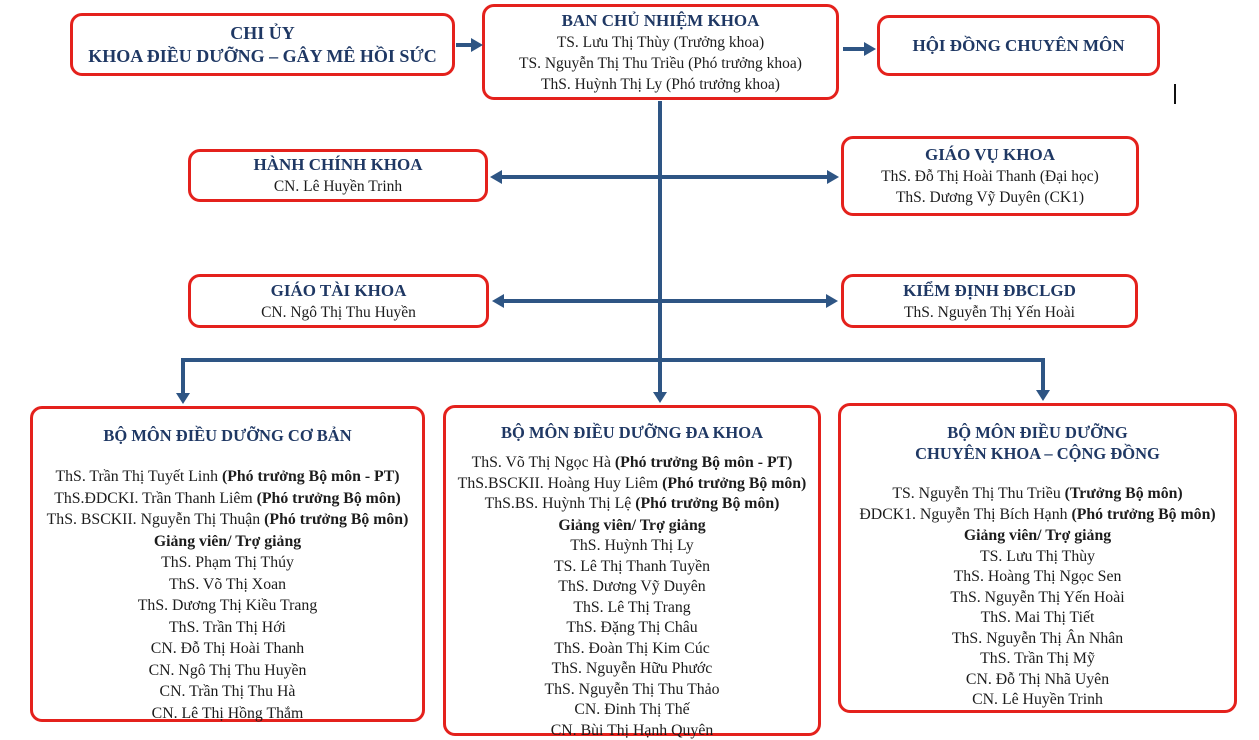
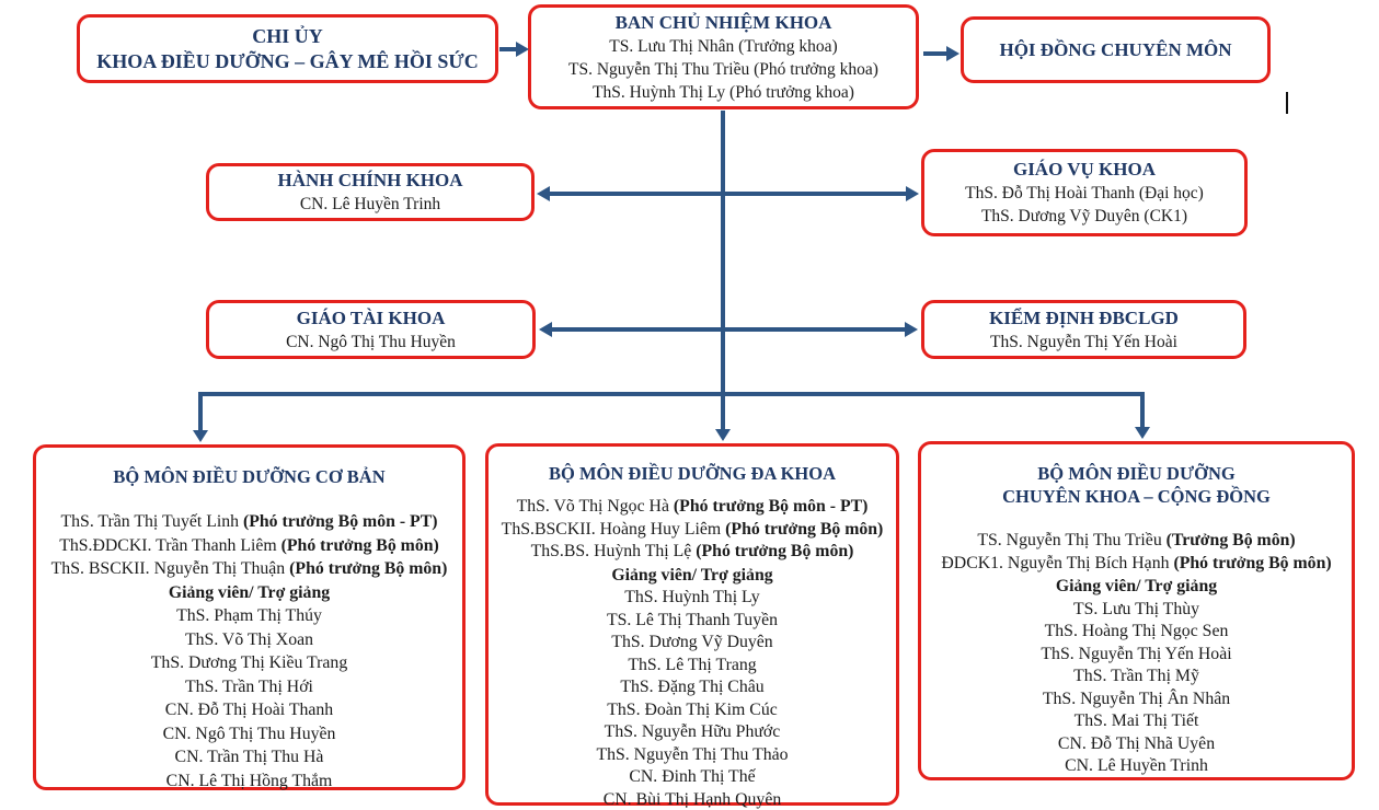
  CHI ỦY
  KHOA ĐIỀU DƯỠNG – GÂY MÊ HỒI SỨC
  BAN CHỦ NHIỆM KHOA
- TS. Lưu Thị Thùy (Trưởng khoa)
+ TS. Lưu Thị Nhân (Trưởng khoa)
  TS. Nguyễn Thị Thu Triều (Phó trưởng khoa)
  ThS. Huỳnh Thị Ly (Phó trưởng khoa)
  HỘI ĐỒNG CHUYÊN MÔN
  HÀNH CHÍNH KHOA
  CN. Lê Huyền Trinh
  GIÁO VỤ KHOA
  ThS. Đỗ Thị Hoài Thanh (Đại học)
  ThS. Dương Vỹ Duyên (CK1)
  GIÁO TÀI KHOA
  CN. Ngô Thị Thu Huyền
  KIỂM ĐỊNH ĐBCLGD
  ThS. Nguyễn Thị Yến Hoài
  BỘ MÔN ĐIỀU DƯỠNG CƠ BẢN
  ThS. Trần Thị Tuyết Linh (Phó trưởng Bộ môn - PT)
  ThS.ĐDCKI. Trần Thanh Liêm (Phó trưởng Bộ môn)
  ThS. BSCKII. Nguyễn Thị Thuận (Phó trưởng Bộ môn)
  Giảng viên/ Trợ giảng
  ThS. Phạm Thị Thúy
  ThS. Võ Thị Xoan
  ThS. Dương Thị Kiều Trang
  ThS. Trần Thị Hới
  CN. Đỗ Thị Hoài Thanh
  CN. Ngô Thị Thu Huyền
  CN. Trần Thị Thu Hà
  CN. Lê Thị Hồng Thắm
  BỘ MÔN ĐIỀU DƯỠNG ĐA KHOA
  ThS. Võ Thị Ngọc Hà (Phó trưởng Bộ môn - PT)
  ThS.BSCKII. Hoàng Huy Liêm (Phó trưởng Bộ môn)
  ThS.BS. Huỳnh Thị Lệ (Phó trưởng Bộ môn)
  Giảng viên/ Trợ giảng
  ThS. Huỳnh Thị Ly
  TS. Lê Thị Thanh Tuyền
  ThS. Dương Vỹ Duyên
  ThS. Lê Thị Trang
  ThS. Đặng Thị Châu
  ThS. Đoàn Thị Kim Cúc
  ThS. Nguyễn Hữu Phước
  ThS. Nguyễn Thị Thu Thảo
  CN. Đinh Thị Thế
  CN. Bùi Thị Hạnh Quyên
  BỘ MÔN ĐIỀU DƯỠNG
  CHUYÊN KHOA – CỘNG ĐỒNG
  TS. Nguyễn Thị Thu Triều (Trưởng Bộ môn)
  ĐDCK1. Nguyễn Thị Bích Hạnh (Phó trưởng Bộ môn)
  Giảng viên/ Trợ giảng
  TS. Lưu Thị Thùy
  ThS. Hoàng Thị Ngọc Sen
  ThS. Nguyễn Thị Yến Hoài
- ThS. Mai Thị Tiết
+ ThS. Trần Thị Mỹ
  ThS. Nguyễn Thị Ân Nhân
- ThS. Trần Thị Mỹ
+ ThS. Mai Thị Tiết
  CN. Đỗ Thị Nhã Uyên
  CN. Lê Huyền Trinh
